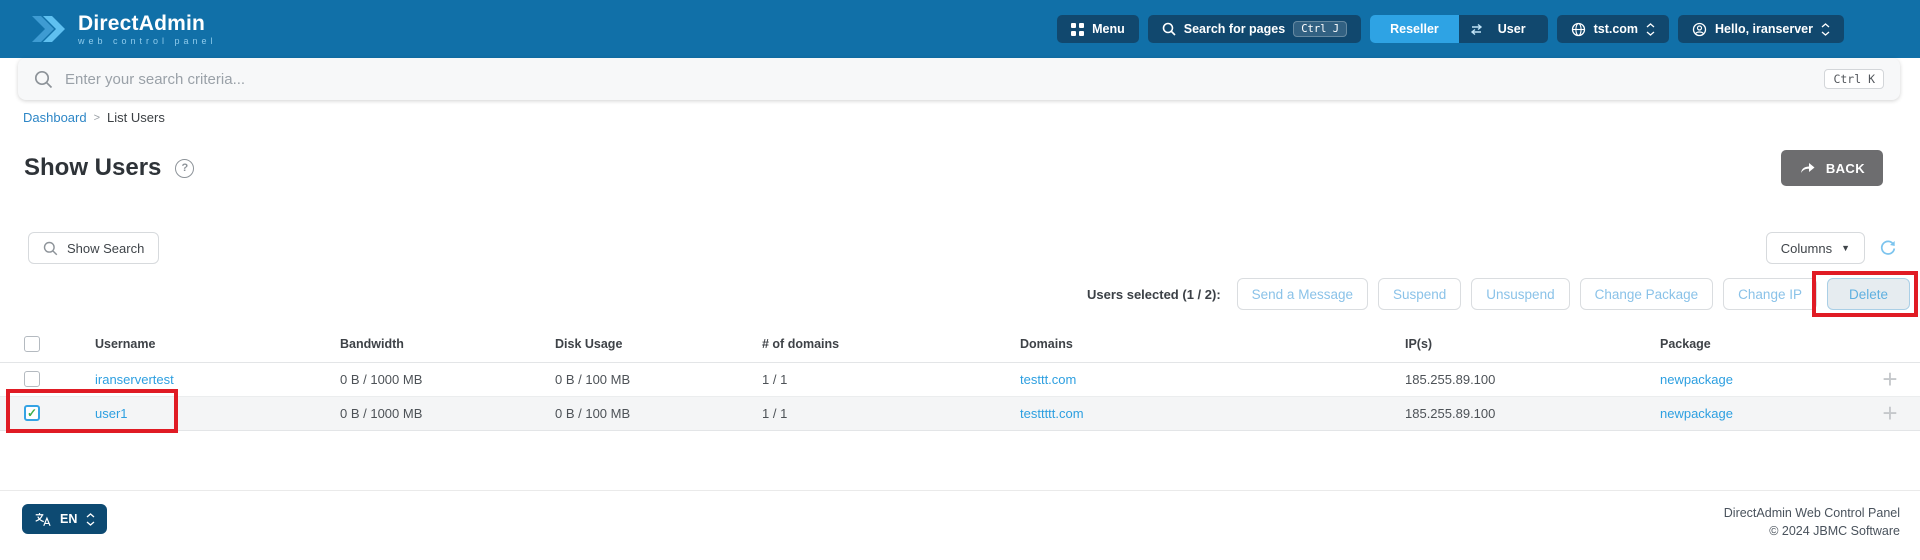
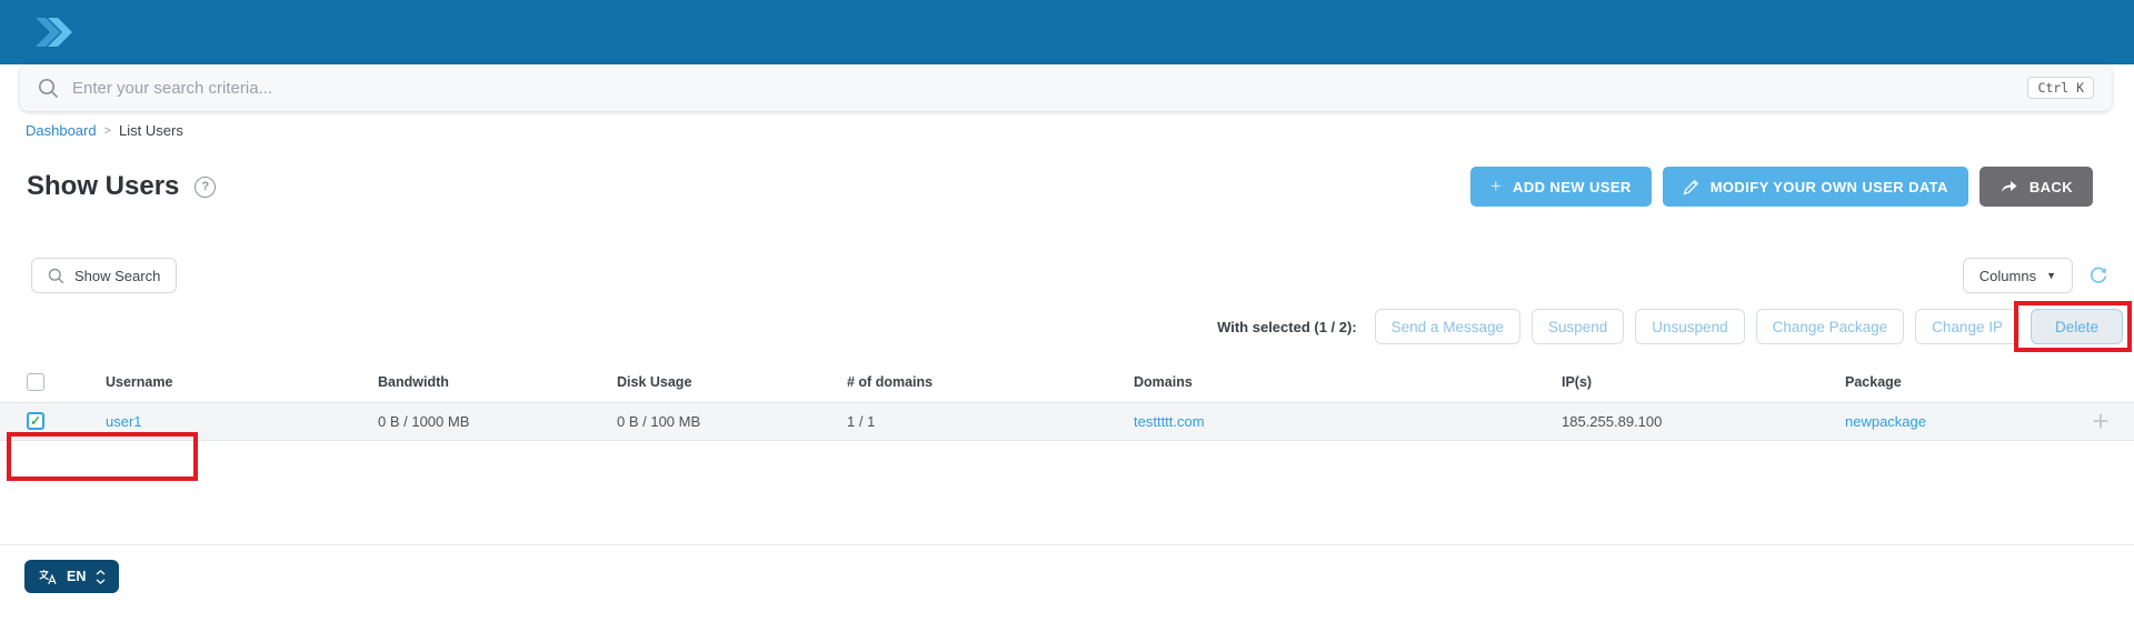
- DirectAdmin
- web control panel
- Menu
- Search for pages
- Ctrl J
- Reseller
- User
- tst.com
- Hello, iranserver
  Enter your search criteria...
  Ctrl K
  Dashboard
  >
  List Users
  Show Users
  ?
+ +
+ ADD NEW USER
+ MODIFY YOUR OWN USER DATA
  BACK
  Show Search
  Columns
  ▼
- Users selected (1 / 2):
+ With selected (1 / 2):
  Send a Message
  Suspend
  Unsuspend
  Change Package
  Change IP
  Delete
  	Username	Bandwidth	Disk Usage	# of domains	Domains	IP(s)	Package
- 	iranservertest	0 B / 1000 MB	0 B / 100 MB	1 / 1	testtt.com	185.255.89.100	newpackage	+
  ✓	user1	0 B / 1000 MB	0 B / 100 MB	1 / 1	testtttt.com	185.255.89.100	newpackage	+
  EN
- DirectAdmin Web Control Panel
- © 2024 JBMC Software
